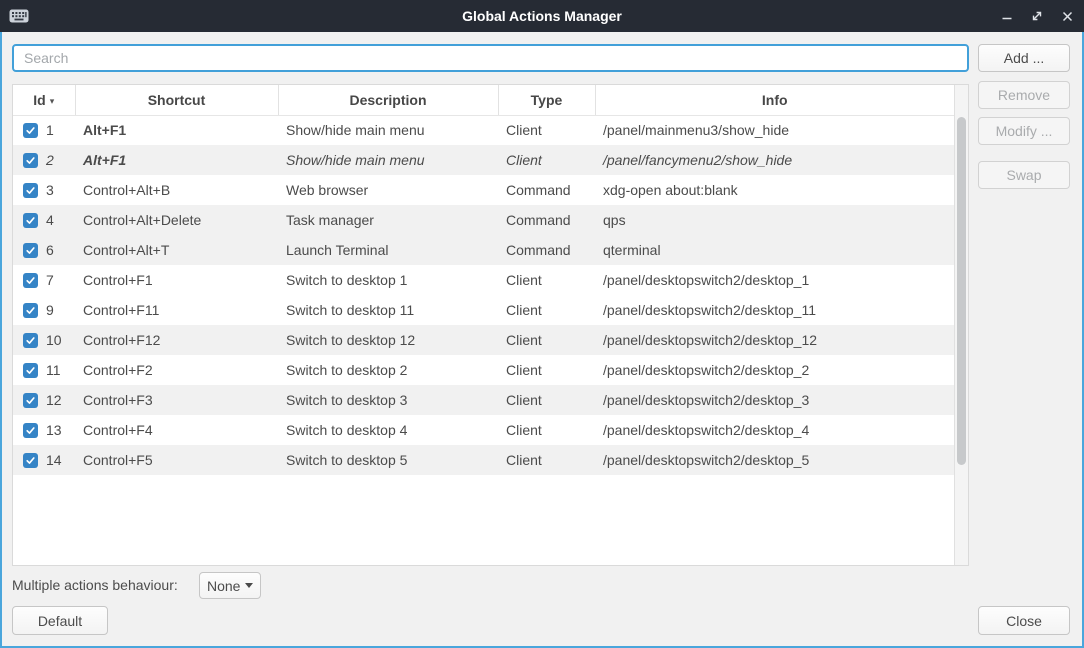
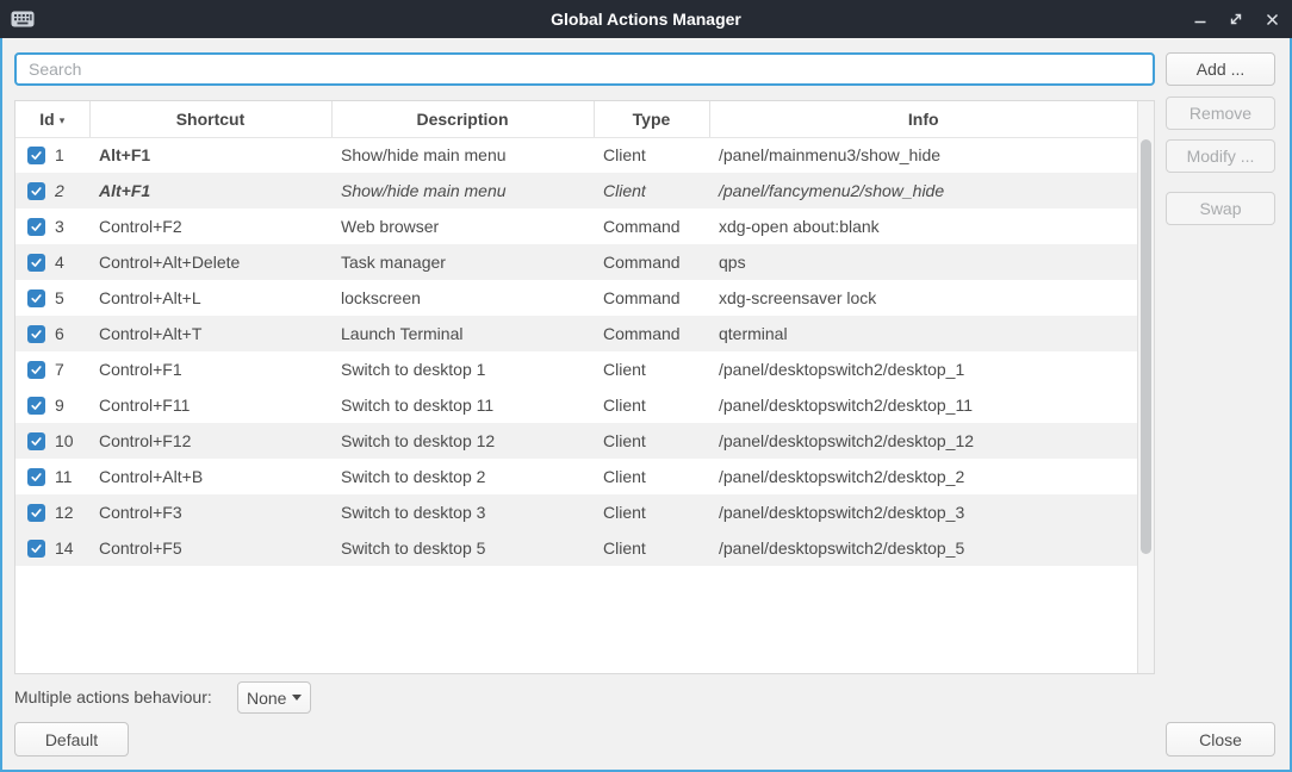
  Global Actions Manager
  Search
  Add ...
  Remove
  Modify ...
  Swap
  Id ▾	Shortcut	Description	Type	Info
  1	Alt+F1	Show/hide main menu	Client	/panel/mainmenu3/show_hide
  2	Alt+F1	Show/hide main menu	Client	/panel/fancymenu2/show_hide
- 3	Control+Alt+B	Web browser	Command	xdg-open about:blank
+ 3	Control+F2	Web browser	Command	xdg-open about:blank
  4	Control+Alt+Delete	Task manager	Command	qps
+ 5	Control+Alt+L	lockscreen	Command	xdg-screensaver lock
  6	Control+Alt+T	Launch Terminal	Command	qterminal
  7	Control+F1	Switch to desktop 1	Client	/panel/desktopswitch2/desktop_1
  9	Control+F11	Switch to desktop 11	Client	/panel/desktopswitch2/desktop_11
  10	Control+F12	Switch to desktop 12	Client	/panel/desktopswitch2/desktop_12
- 11	Control+F2	Switch to desktop 2	Client	/panel/desktopswitch2/desktop_2
+ 11	Control+Alt+B	Switch to desktop 2	Client	/panel/desktopswitch2/desktop_2
  12	Control+F3	Switch to desktop 3	Client	/panel/desktopswitch2/desktop_3
- 13	Control+F4	Switch to desktop 4	Client	/panel/desktopswitch2/desktop_4
  14	Control+F5	Switch to desktop 5	Client	/panel/desktopswitch2/desktop_5
  Multiple actions behaviour:
  None
  Default
  Close
